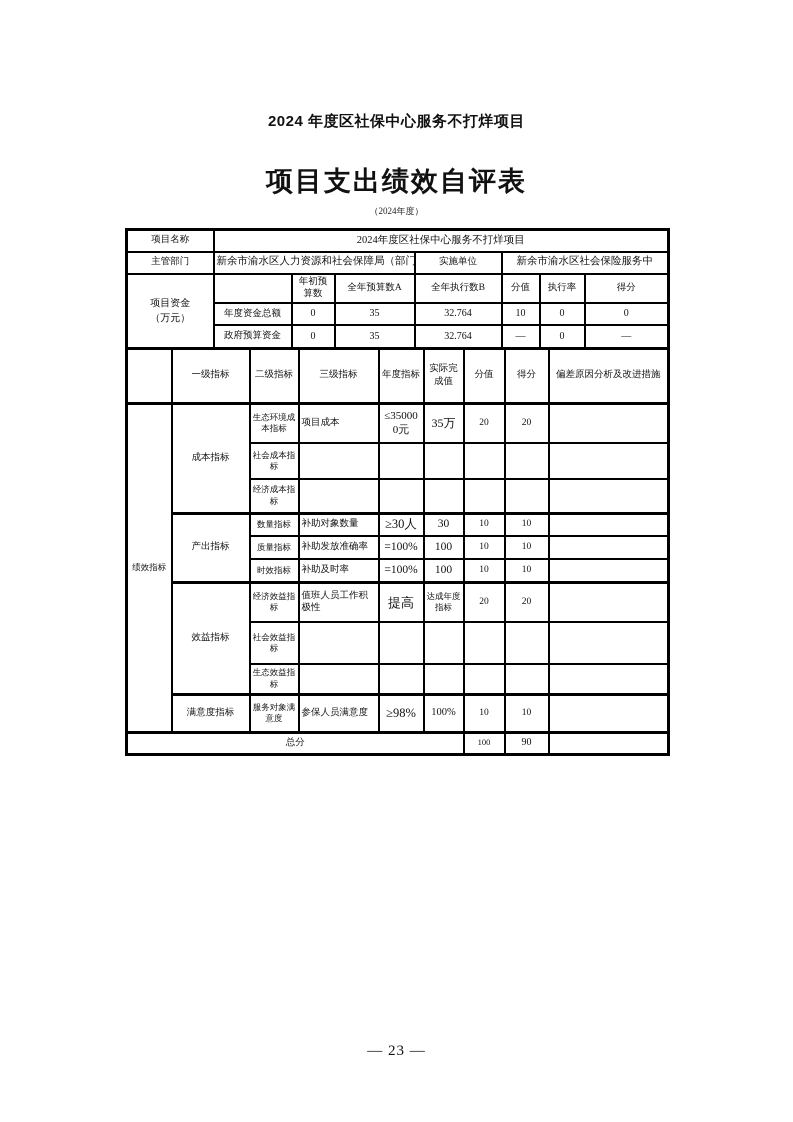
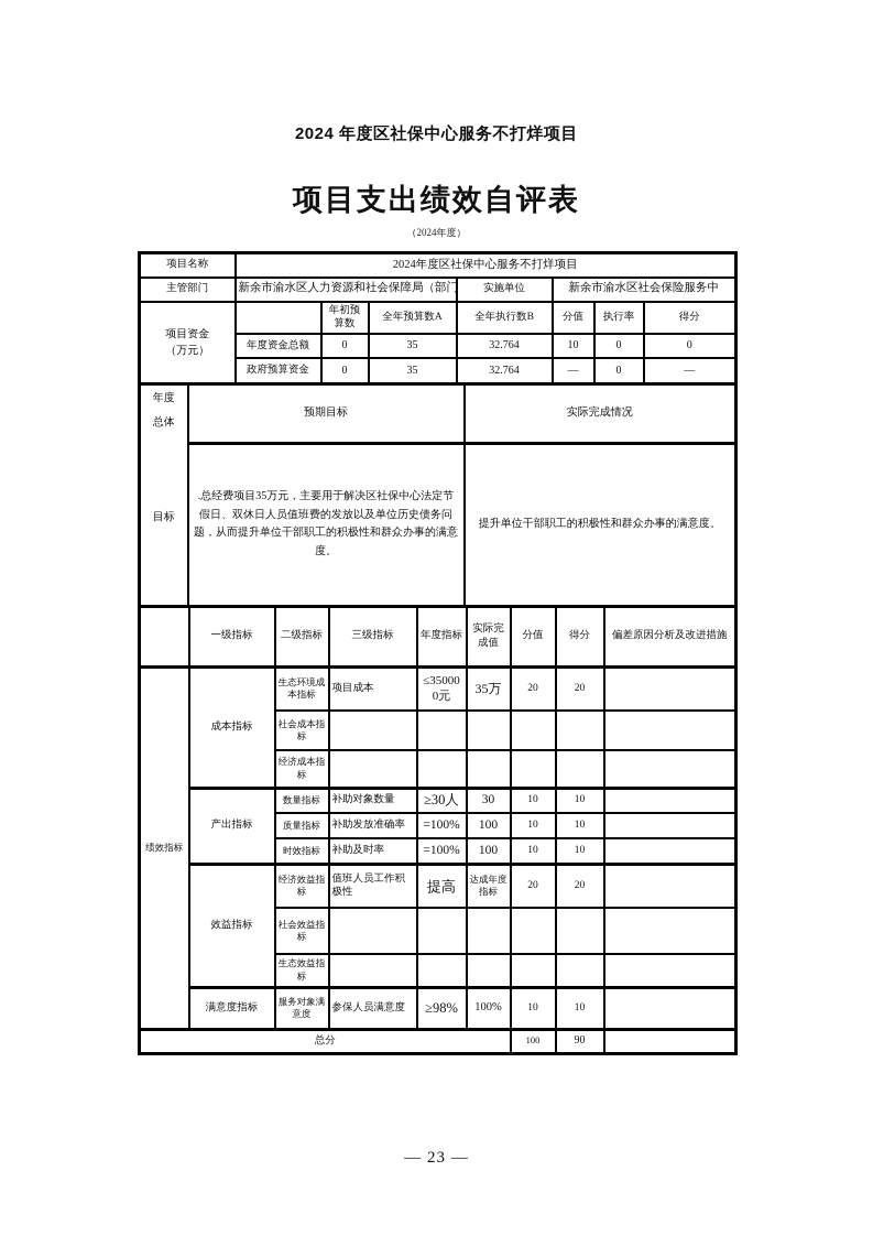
  2024 年度区社保中心服务不打烊项目
  项目支出绩效自评表
  （2024年度）
  项目名称	2024年度区社保中心服务不打烊项目
  主管部门	新余市渝水区人力资源和社会保障局（部门	实施单位	新余市渝水区社会保险服务中
  项目资金 （万元）		年初预算数	全年预算数A	全年执行数B	分值	执行率	得分
  年度资金总额	0	35	32.764	10	0	0
  政府预算资金	0	35	32.764	—	0	—
+ 年度 总体 目标	预期目标	实际完成情况
+ .总经费项目35万元，主要用于解决区社保中心法定节假日、双休日人员值班费的发放以及单位历史债务问题，从而提升单位干部职工的积极性和群众办事的满意度。	提升单位干部职工的积极性和群众办事的满意度。
  	一级指标	二级指标	三级指标	年度指标	实际完成值	分值	得分	偏差原因分析及改进措施
  绩效指标	成本指标	生态环境成本指标	项目成本	≤350000元	35万	20	20
  社会成本指标
  经济成本指标
  产出指标	数量指标	补助对象数量	≥30人	30	10	10
  质量指标	补助发放准确率	=100%	100	10	10
  时效指标	补助及时率	=100%	100	10	10
  效益指标	经济效益指标	值班人员工作积极性	提高	达成年度指标	20	20
  社会效益指标
  生态效益指标
  满意度指标	服务对象满意度	参保人员满意度	≥98%	100%	10	10
  总分	100	90
  — 23 —
